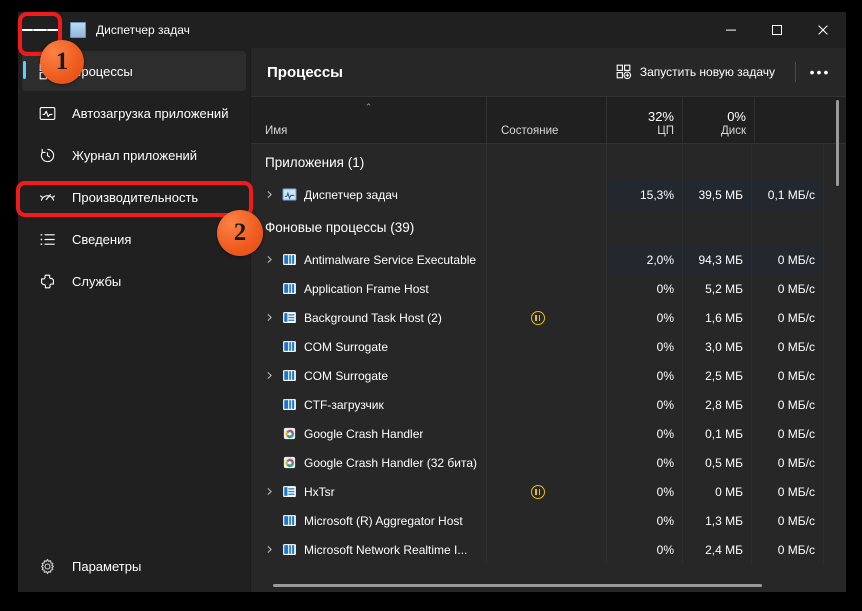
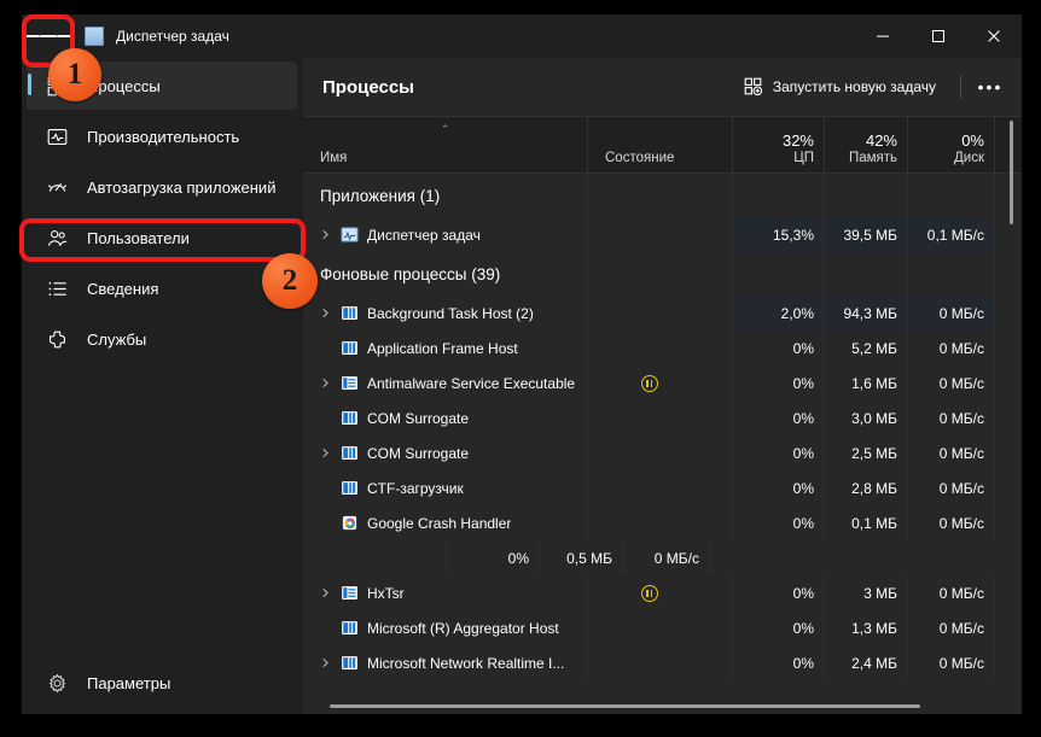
  Диспетчер задач
  роцессы
- Автозагрузка приложений
+ Производительность
- Журнал приложений
- Производительность
+ Автозагрузка приложений
+ Пользователи
  Сведения
  Службы
  Параметры
  Процессы
  Запустить новую задачу
  •••
  ⌃
  Имя
  Состояние
  32%
  ЦП
+ 42%
+ Память
  0%
  Диск
  Приложения (1)
  Диспетчер задач
  15,3%
  39,5 МБ
  0,1 МБ/с
  Фоновые процессы (39)
- Antimalware Service Executable
+ Background Task Host (2)
  2,0%
  94,3 МБ
  0 МБ/с
  Application Frame Host
  0%
  5,2 МБ
  0 МБ/с
- Background Task Host (2)
+ Antimalware Service Executable
  0%
  1,6 МБ
  0 МБ/с
  COM Surrogate
  0%
  3,0 МБ
  0 МБ/с
  COM Surrogate
  0%
  2,5 МБ
  0 МБ/с
  CTF-загрузчик
  0%
  2,8 МБ
  0 МБ/с
  Google Crash Handler
  0%
  0,1 МБ
  0 МБ/с
- Google Crash Handler (32 бита)
  0%
  0,5 МБ
  0 МБ/с
  HxTsr
  0%
- 0 МБ
+ 3 МБ
  0 МБ/с
  Microsoft (R) Aggregator Host
  0%
  1,3 МБ
  0 МБ/с
  Microsoft Network Realtime I...
  0%
  2,4 МБ
  0 МБ/с
  1
  2
